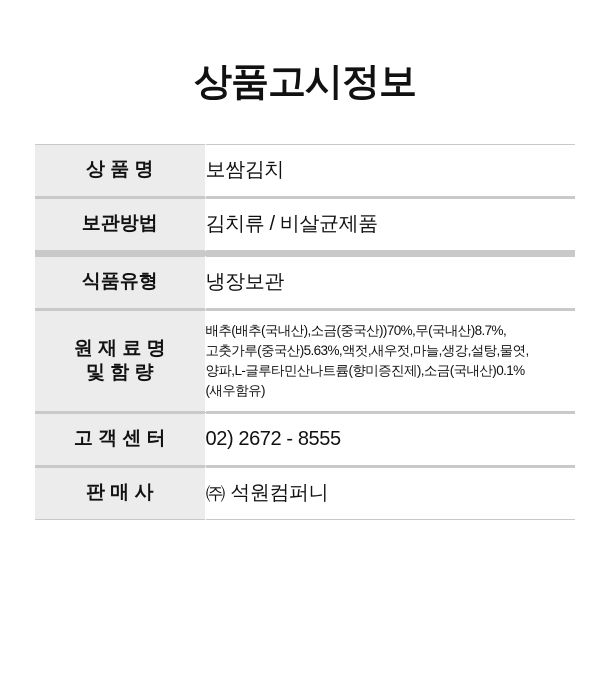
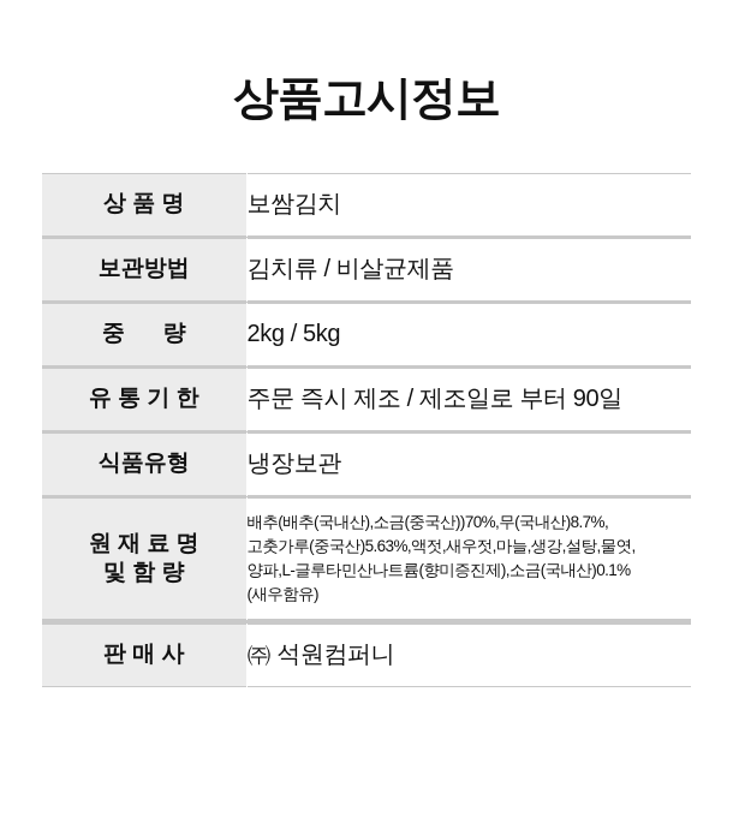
  상품고시정보
  상 품 명	보쌈김치
  보관방법	김치류 / 비살균제품
+ 중 량	2kg / 5kg
+ 유 통 기 한	주문 즉시 제조 / 제조일로 부터 90일
  식품유형	냉장보관
  원 재 료 명및 함 량	배추(배추(국내산),소금(중국산))70%,무(국내산)8.7%,고춧가루(중국산)5.63%,액젓,새우젓,마늘,생강,설탕,물엿,양파,L-글루타민산나트륨(향미증진제),소금(국내산)0.1%(새우함유)
- 고 객 센 터	02) 2672 - 8555
  판 매 사	㈜ 석원컴퍼니
